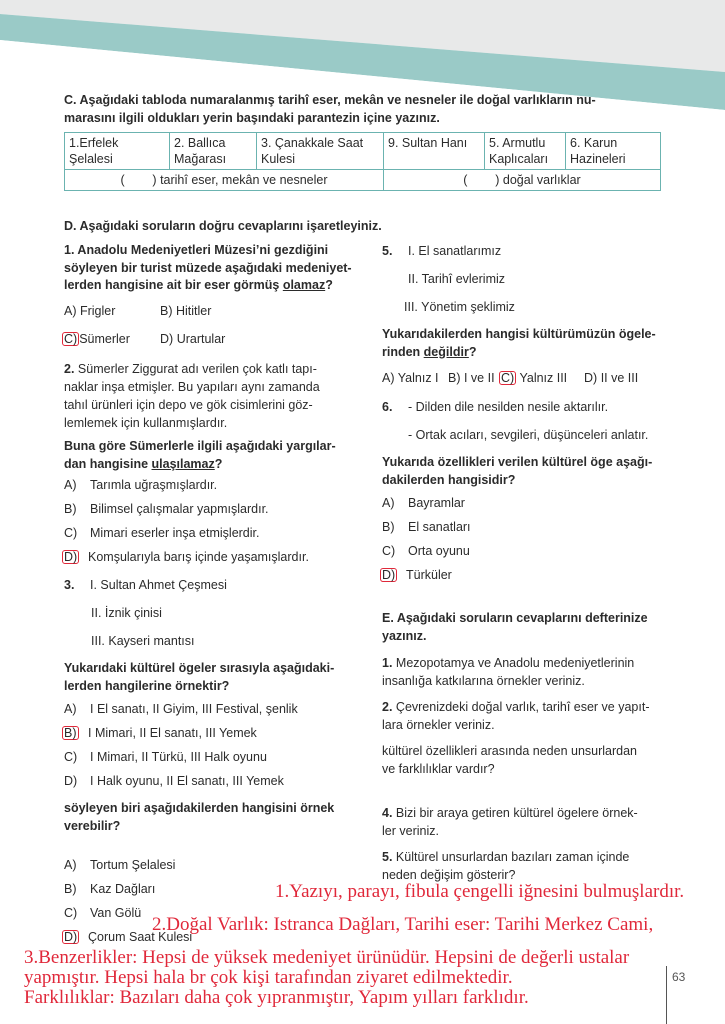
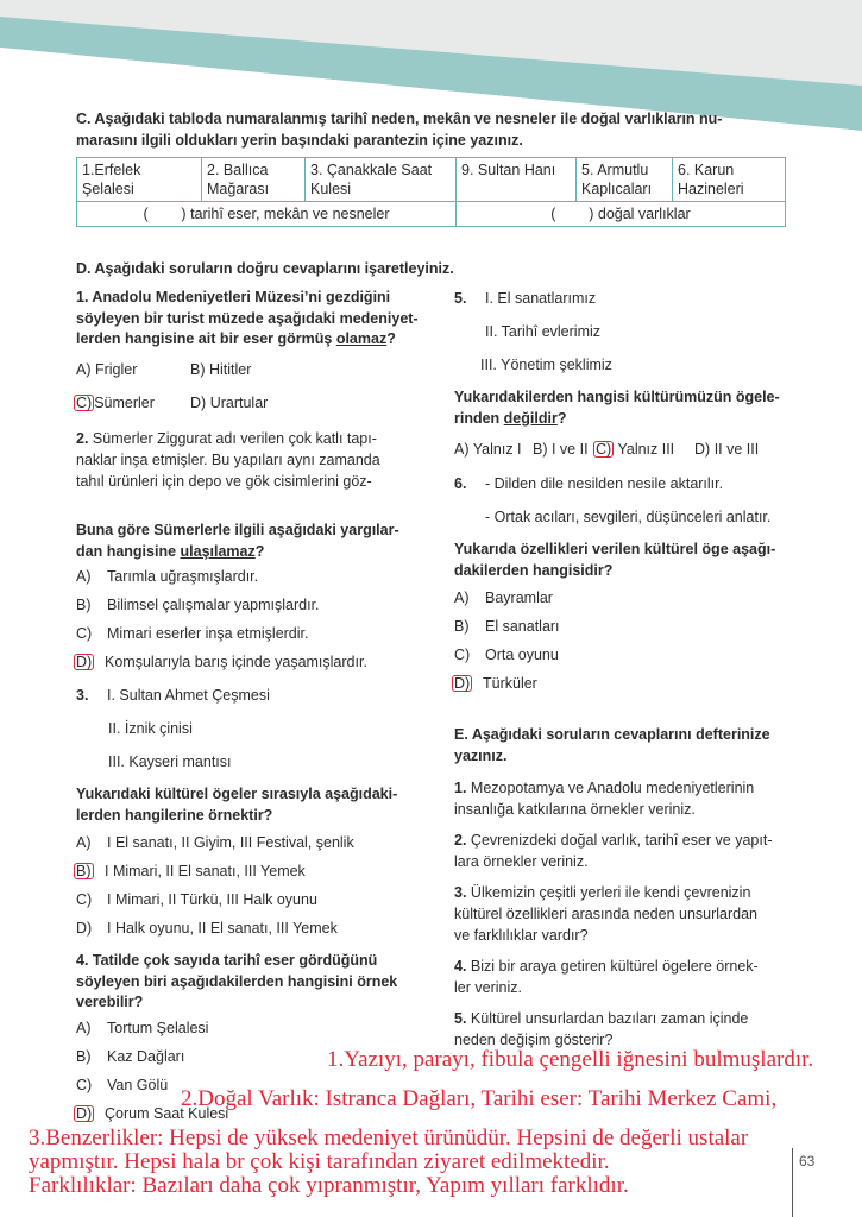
- C. Aşağıdaki tabloda numaralanmış tarihî eser, mekân ve nesneler ile doğal varlıkların nu-
+ C. Aşağıdaki tabloda numaralanmış tarihî neden, mekân ve nesneler ile doğal varlıkların nu-
  marasını ilgili oldukları yerin başındaki parantezin içine yazınız.
  1.Erfelek Şelalesi	2. Ballıca Mağarası	3. Çanakkale Saat Kulesi	9. Sultan Hanı	5. Armutlu Kaplıcaları	6. Karun Hazineleri
  ( ) tarihî eser, mekân ve nesneler	( ) doğal varlıklar
  D. Aşağıdaki soruların doğru cevaplarını işaretleyiniz.
  1. Anadolu Medeniyetleri Müzesi’ni gezdiğini
  söyleyen bir turist müzede aşağıdaki medeniyet-
  lerden hangisine ait bir eser görmüş olamaz?
  A) Frigler
  B) Hititler
  C) Sümerler
  D) Urartular
  2. Sümerler Ziggurat adı verilen çok katlı tapı-
  naklar inşa etmişler. Bu yapıları aynı zamanda
  tahıl ürünleri için depo ve gök cisimlerini göz-
- lemlemek için kullanmışlardır.
  Buna göre Sümerlerle ilgili aşağıdaki yargılar-
  dan hangisine ulaşılamaz?
  A) Tarımla uğraşmışlardır.
  B) Bilimsel çalışmalar yapmışlardır.
  C) Mimari eserler inşa etmişlerdir.
  D) Komşularıyla barış içinde yaşamışlardır.
  3. I. Sultan Ahmet Çeşmesi
  II. İznik çinisi
  III. Kayseri mantısı
  Yukarıdaki kültürel ögeler sırasıyla aşağıdaki-
  lerden hangilerine örnektir?
  A) I El sanatı, II Giyim, III Festival, şenlik
  B) I Mimari, II El sanatı, III Yemek
  C) I Mimari, II Türkü, III Halk oyunu
  D) I Halk oyunu, II El sanatı, III Yemek
+ 4. Tatilde çok sayıda tarihî eser gördüğünü
  söyleyen biri aşağıdakilerden hangisini örnek
  verebilir?
  A) Tortum Şelalesi
  B) Kaz Dağları
  C) Van Gölü
  D) Çorum Saat Kulesi
  5. I. El sanatlarımız
  II. Tarihî evlerimiz
  III. Yönetim şeklimiz
  Yukarıdakilerden hangisi kültürümüzün ögele-
  rinden değildir?
  A) Yalnız I
  B) I ve II
  C) Yalnız III
  D) II ve III
  6. - Dilden dile nesilden nesile aktarılır.
  - Ortak acıları, sevgileri, düşünceleri anlatır.
  Yukarıda özellikleri verilen kültürel öge aşağı-
  dakilerden hangisidir?
  A) Bayramlar
  B) El sanatları
  C) Orta oyunu
  D) Türküler
  E. Aşağıdaki soruların cevaplarını defterinize
  yazınız.
  1. Mezopotamya ve Anadolu medeniyetlerinin
  insanlığa katkılarına örnekler veriniz.
  2. Çevrenizdeki doğal varlık, tarihî eser ve yapıt-
  lara örnekler veriniz.
+ 3. Ülkemizin çeşitli yerleri ile kendi çevrenizin
  kültürel özellikleri arasında neden unsurlardan
  ve farklılıklar vardır?
  4. Bizi bir araya getiren kültürel ögelere örnek-
  ler veriniz.
  5. Kültürel unsurlardan bazıları zaman içinde
  neden değişim gösterir?
  1.Yazıyı, parayı, fibula çengelli iğnesini bulmuşlardır.
  2.Doğal Varlık: Istranca Dağları, Tarihi eser: Tarihi Merkez Cami,
  3.Benzerlikler: Hepsi de yüksek medeniyet ürünüdür. Hepsini de değerli ustalar
  yapmıştır. Hepsi hala br çok kişi tarafından ziyaret edilmektedir.
  Farklılıklar: Bazıları daha çok yıpranmıştır, Yapım yılları farklıdır.
  63
